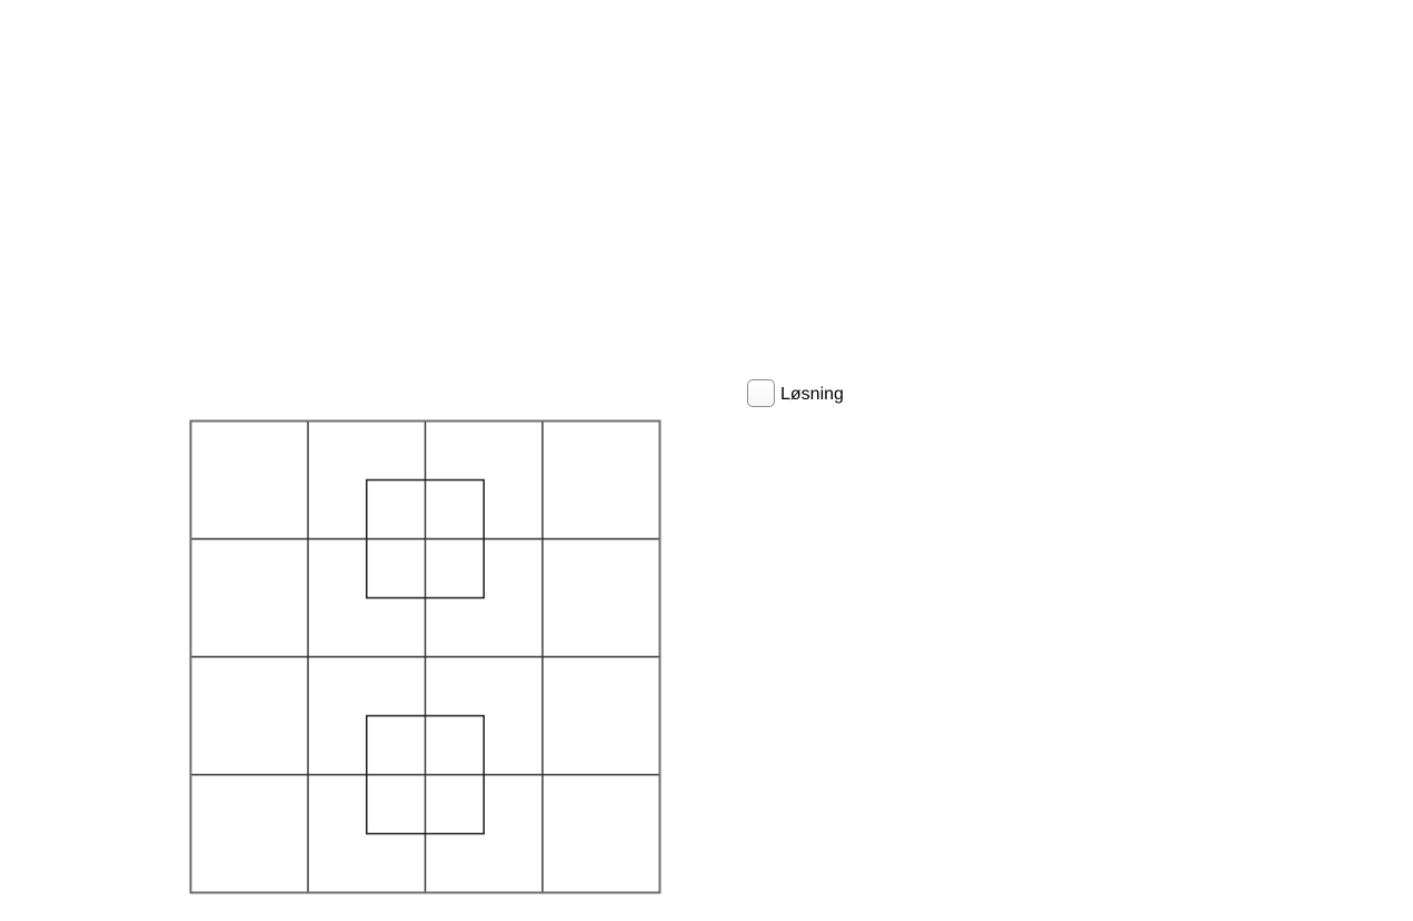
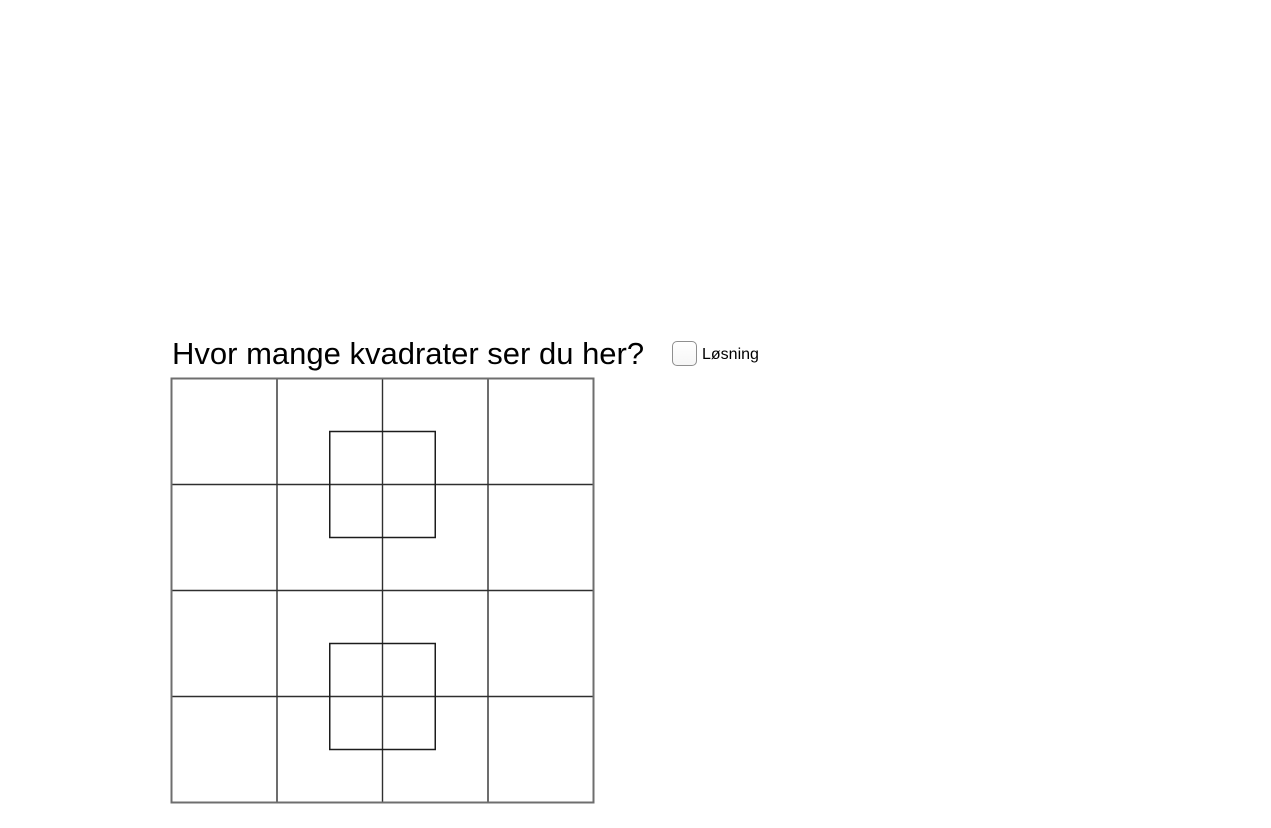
+ Hvor mange kvadrater ser du her?
  Løsning
